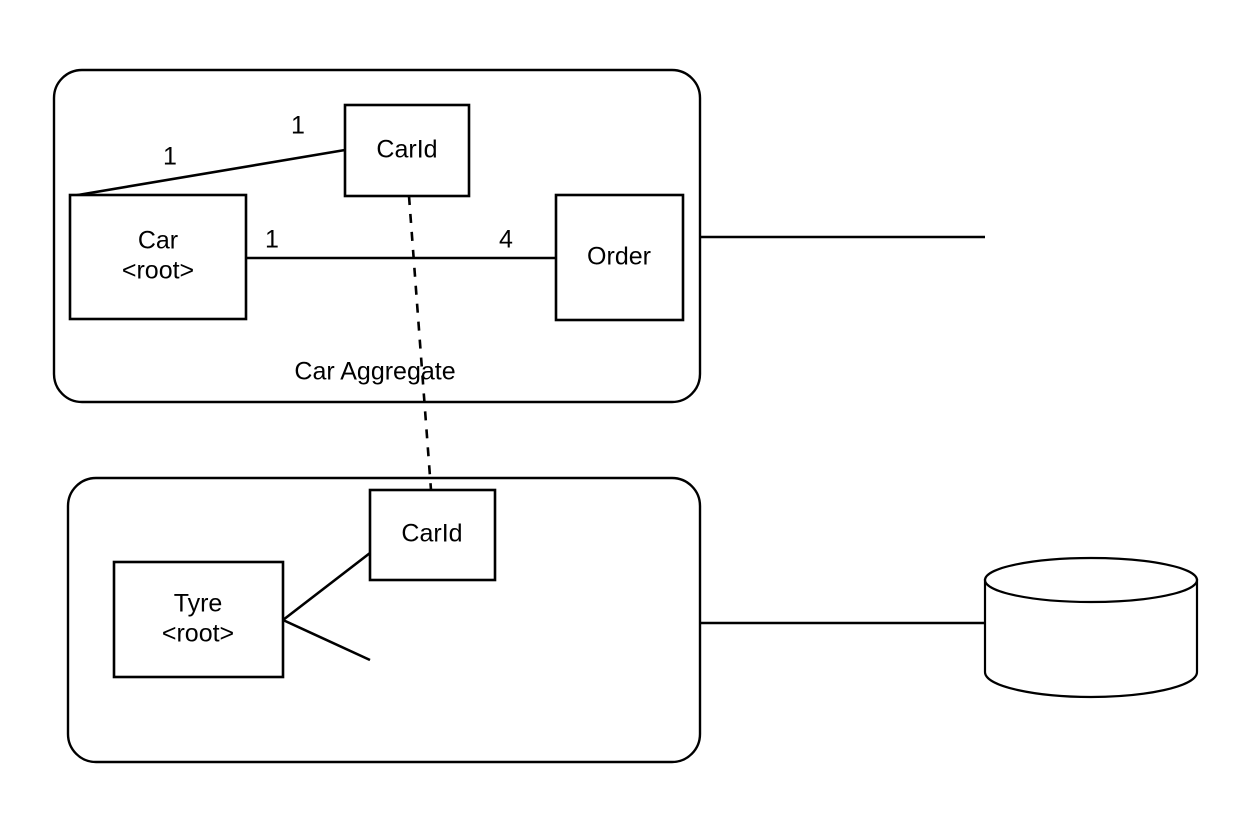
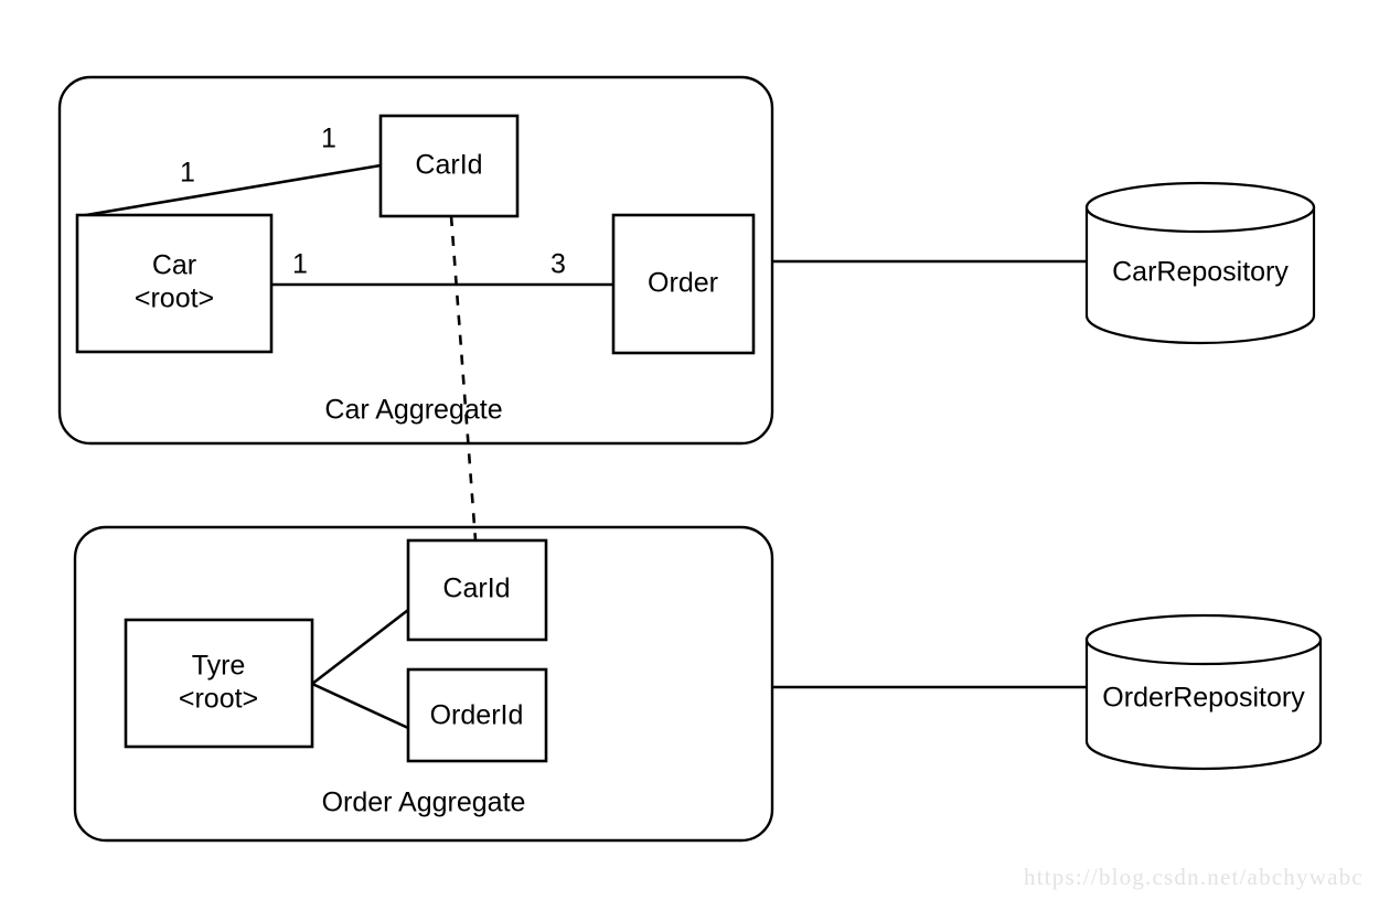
  Car Aggregate
+ Order Aggregate
  Car
  <root>
  CarId
  Order
  1
  1
  1
- 4
+ 3
  Tyre
  <root>
  CarId
+ OrderId
+ CarRepository
+ OrderRepository
+ https://blog.csdn.net/abchywabc
